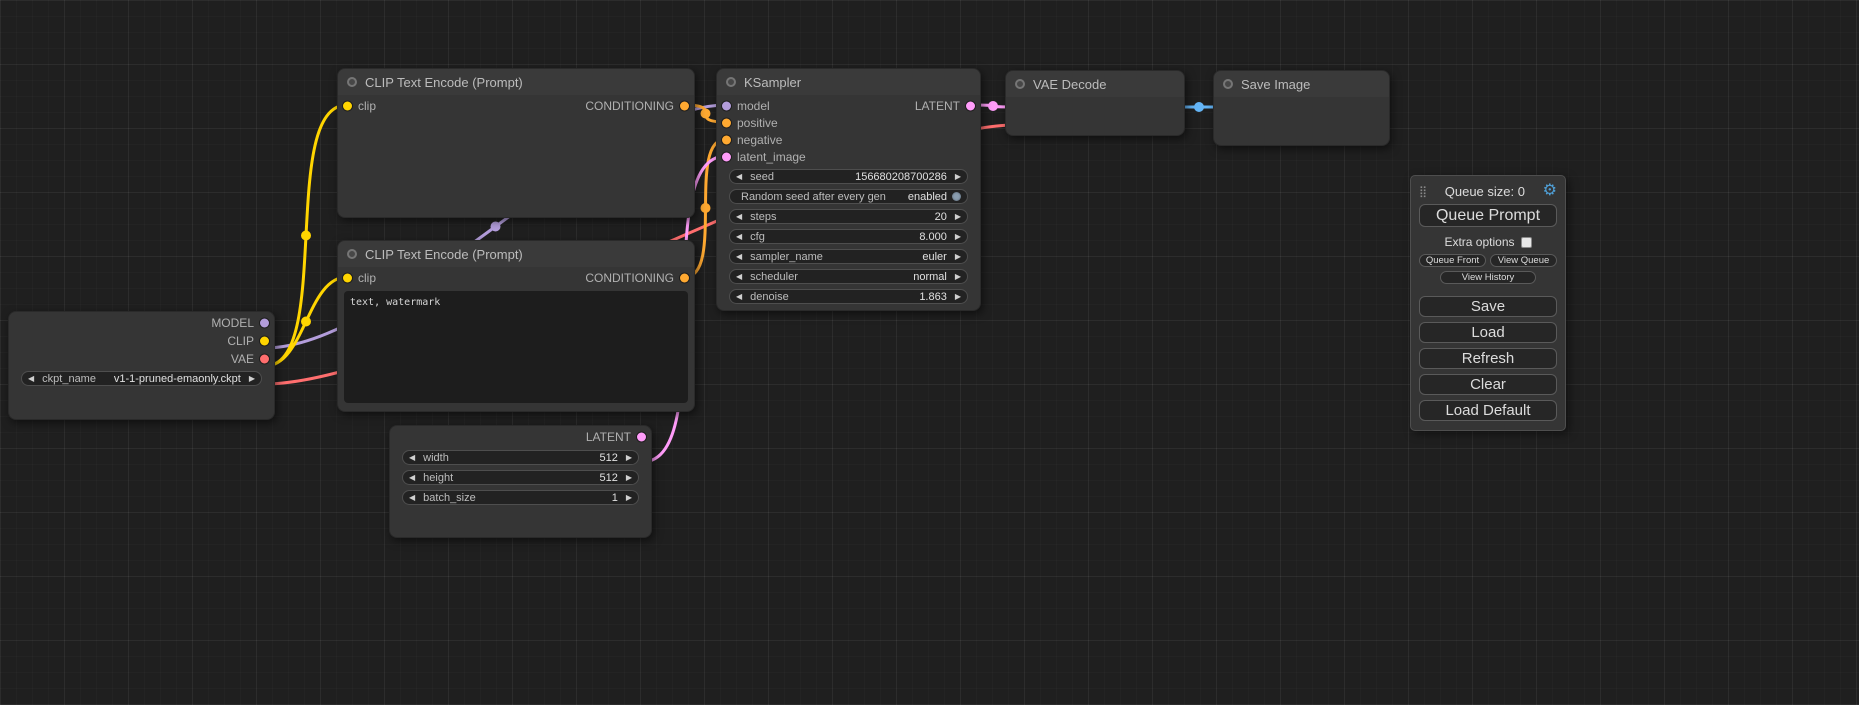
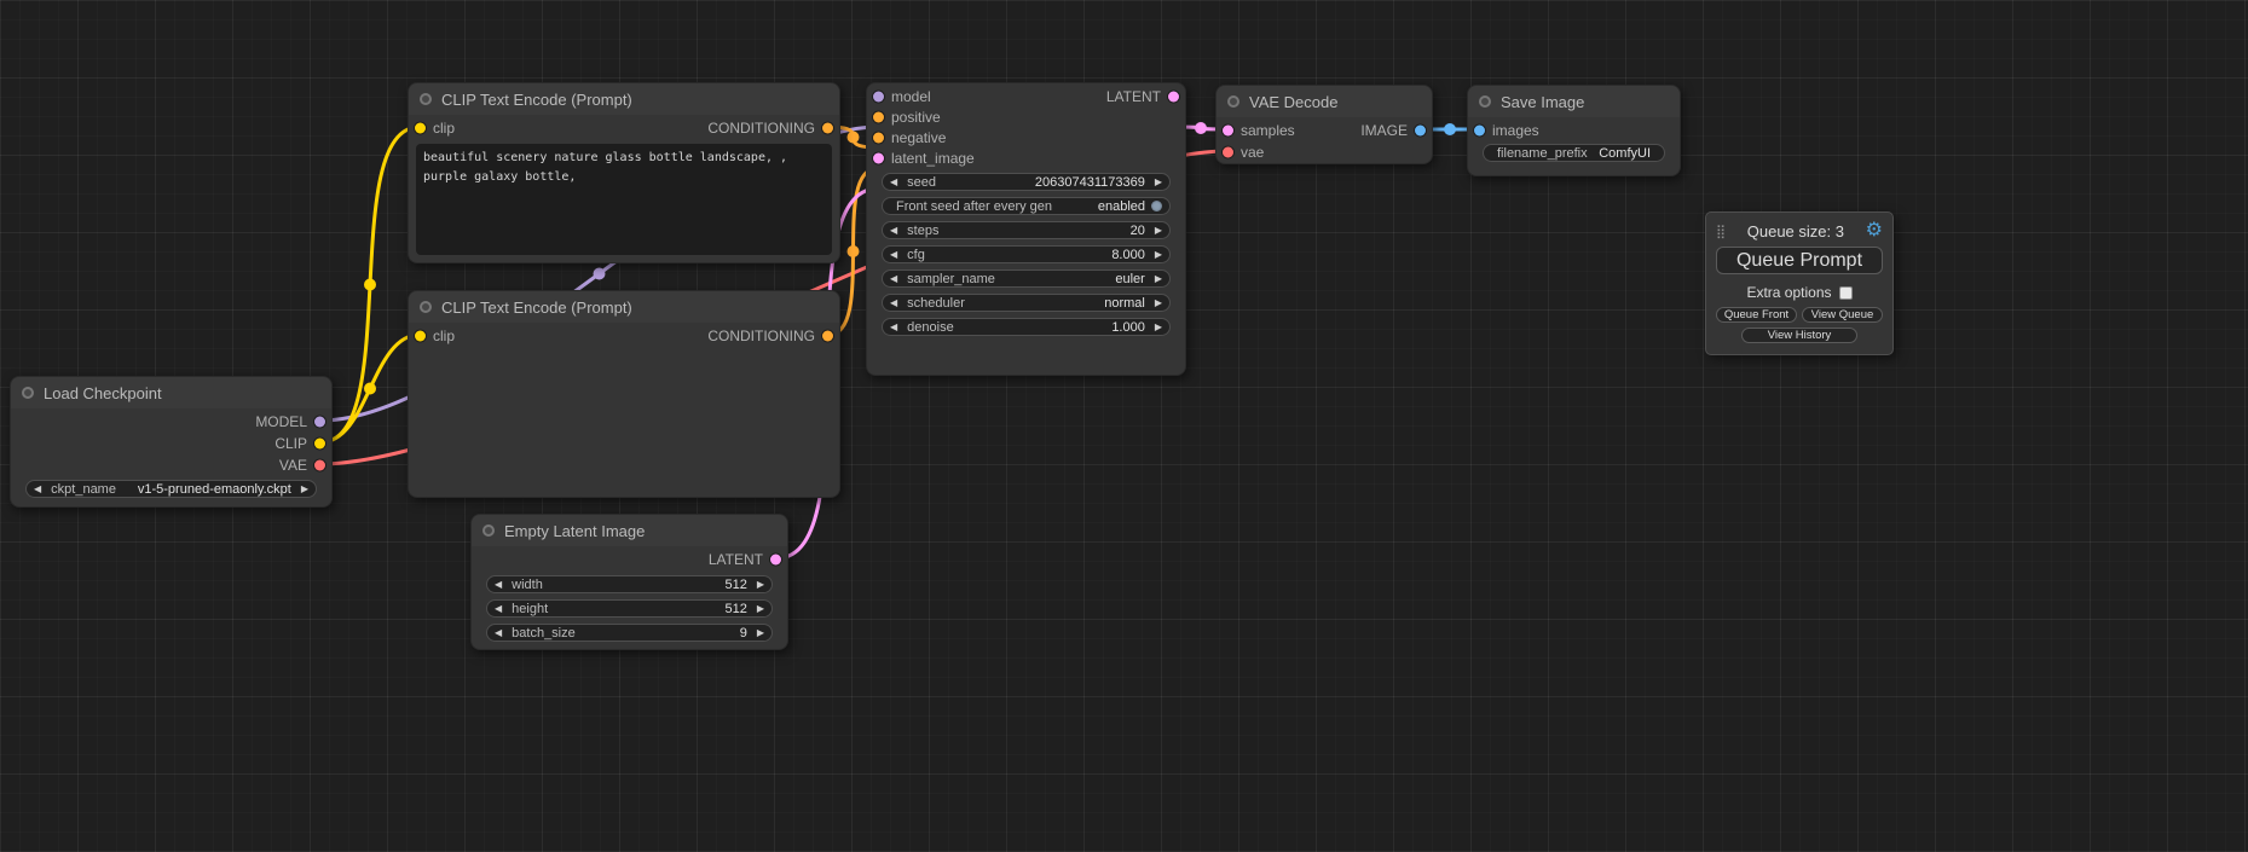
+ Load Checkpoint
  MODEL
  CLIP
  VAE
  ◀
  ckpt_name
- v1-1-pruned-emaonly.ckpt
+ v1-5-pruned-emaonly.ckpt
  ▶
  CLIP Text Encode (Prompt)
  clip
  CONDITIONING
+ beautiful scenery nature glass bottle landscape, , purple galaxy bottle,
  CLIP Text Encode (Prompt)
  clip
  CONDITIONING
- text, watermark
- KSampler
  model
  LATENT
  positive
  negative
  latent_image
  ◀
  seed
- 156680208700286
+ 206307431173369
  ▶
- Random seed after every gen
+ Front seed after every gen
  enabled
  ◀
  steps
  20
  ▶
  ◀
  cfg
  8.000
  ▶
  ◀
  sampler_name
  euler
  ▶
  ◀
  scheduler
  normal
  ▶
  ◀
  denoise
- 1.863
+ 1.000
  ▶
  VAE Decode
+ samples
+ IMAGE
+ vae
  Save Image
+ images
+ filename_prefix
+ ComfyUI
+ Empty Latent Image
  LATENT
  ◀
  width
  512
  ▶
  ◀
  height
  512
  ▶
  ◀
  batch_size
- 1
+ 9
  ▶
  ⣿
- Queue size: 0
+ Queue size: 3
  ⚙
  Queue Prompt
  Extra options
  Queue Front
  View Queue
  View History
- Save
- Load
- Refresh
- Clear
- Load Default
